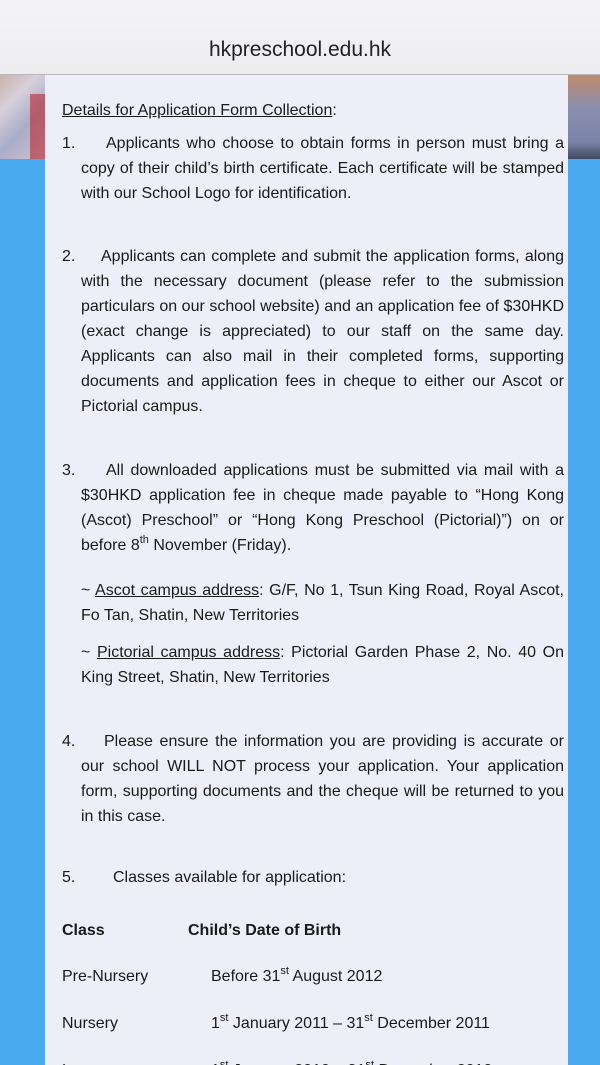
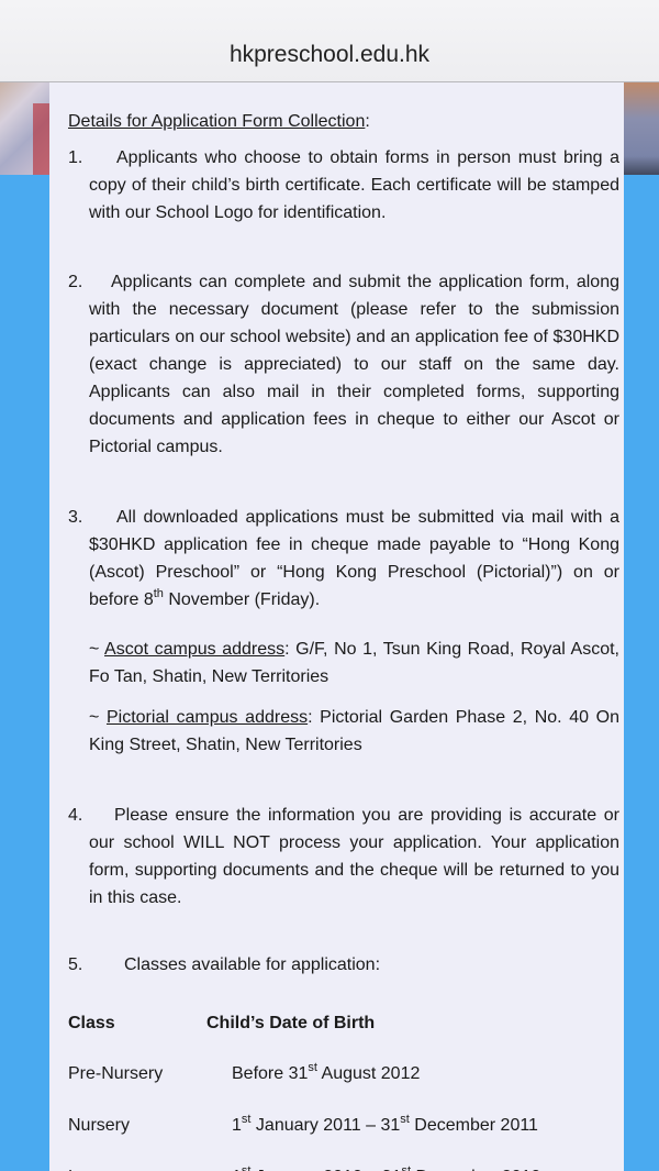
  hkpreschool.edu.hk
  Details for Application Form Collection:
  1.
  Applicants who choose to obtain forms in person must bring a copy of their child’s birth certificate. Each certificate will be stamped with our School Logo for identification.
  2.
- Applicants can complete and submit the application forms, along with the necessary document (please refer to the submission particulars on our school website) and an application fee of $30HKD (exact change is appreciated) to our staff on the same day. Applicants can also mail in their completed forms, supporting documents and application fees in cheque to either our Ascot or Pictorial campus.
+ Applicants can complete and submit the application form, along with the necessary document (please refer to the submission particulars on our school website) and an application fee of $30HKD (exact change is appreciated) to our staff on the same day. Applicants can also mail in their completed forms, supporting documents and application fees in cheque to either our Ascot or Pictorial campus.
  3.
  All downloaded applications must be submitted via mail with a $30HKD application fee in cheque made payable to “Hong Kong (Ascot) Preschool” or “Hong Kong Preschool (Pictorial)”) on or before 8th November (Friday).
  ~ Ascot campus address: G/F, No 1, Tsun King Road, Royal Ascot, Fo Tan, Shatin, New Territories
  ~ Pictorial campus address: Pictorial Garden Phase 2, No. 40 On King Street, Shatin, New Territories
  4.
  Please ensure the information you are providing is accurate or our school WILL NOT process your application. Your application form, supporting documents and the cheque will be returned to you in this case.
  5.
  Classes available for application:
  Class
  Child’s Date of Birth
  Pre-Nursery
  Before 31st August 2012
  Nursery
  1st January 2011 – 31st December 2011
